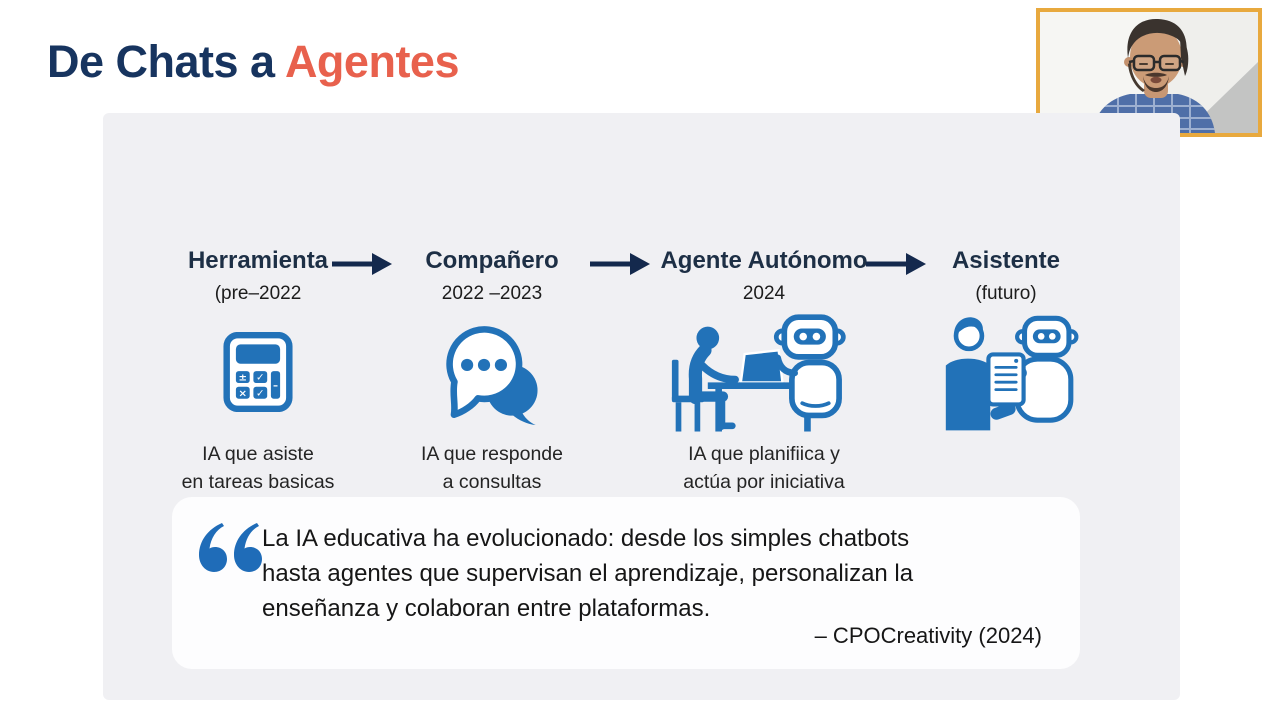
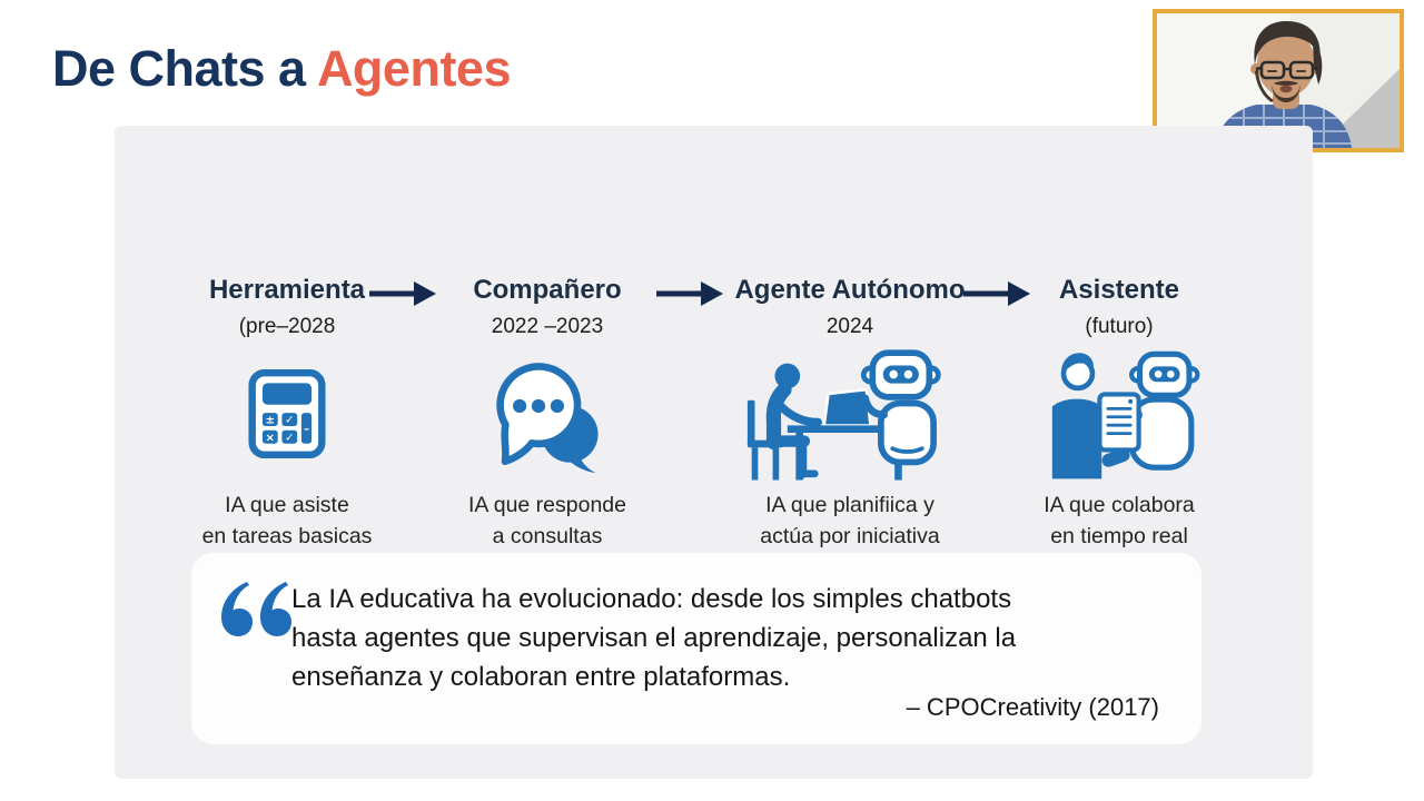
  De Chats a Agentes
  Herramienta
- (pre–2022
+ (pre–2028
  ±
  ✓
  ×
  ✓
  –
  IA que asiste
  en tareas basicas
  Compañero
  2022 –2023
  IA que responde
  a consultas
  Agente Autónomo
  2024
  IA que planifiica y
  actúa por iniciativa
  Asistente
  (futuro)
+ IA que colabora
+ en tiempo real
  La IA educativa ha evolucionado: desde los simples chatbots
  hasta agentes que supervisan el aprendizaje, personalizan la
  enseñanza y colaboran entre plataformas.
- – CPOCreativity (2024)
+ – CPOCreativity (2017)
